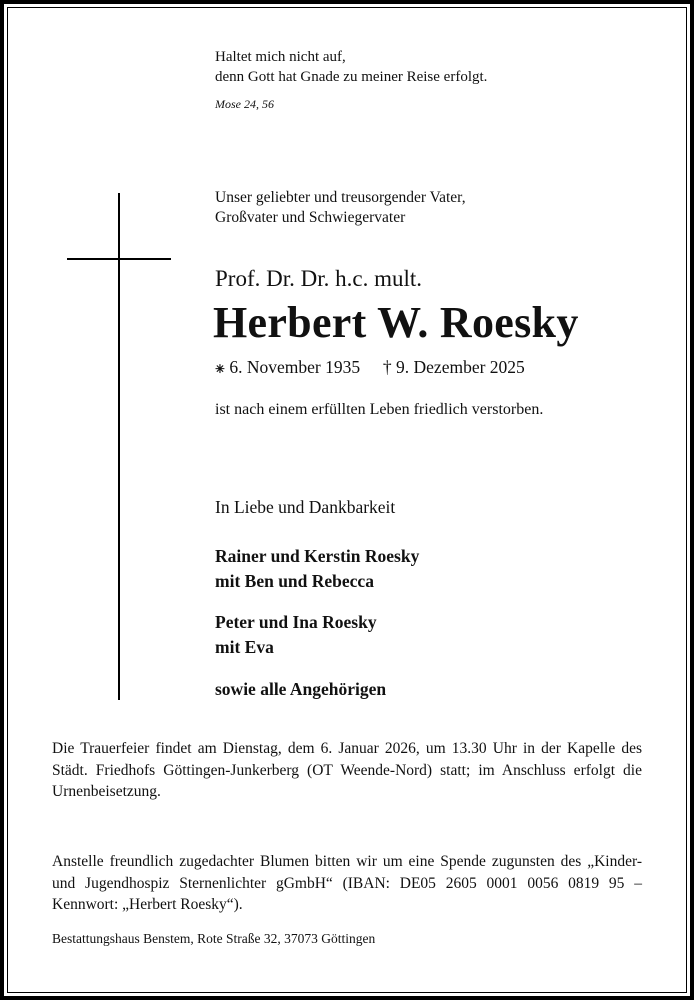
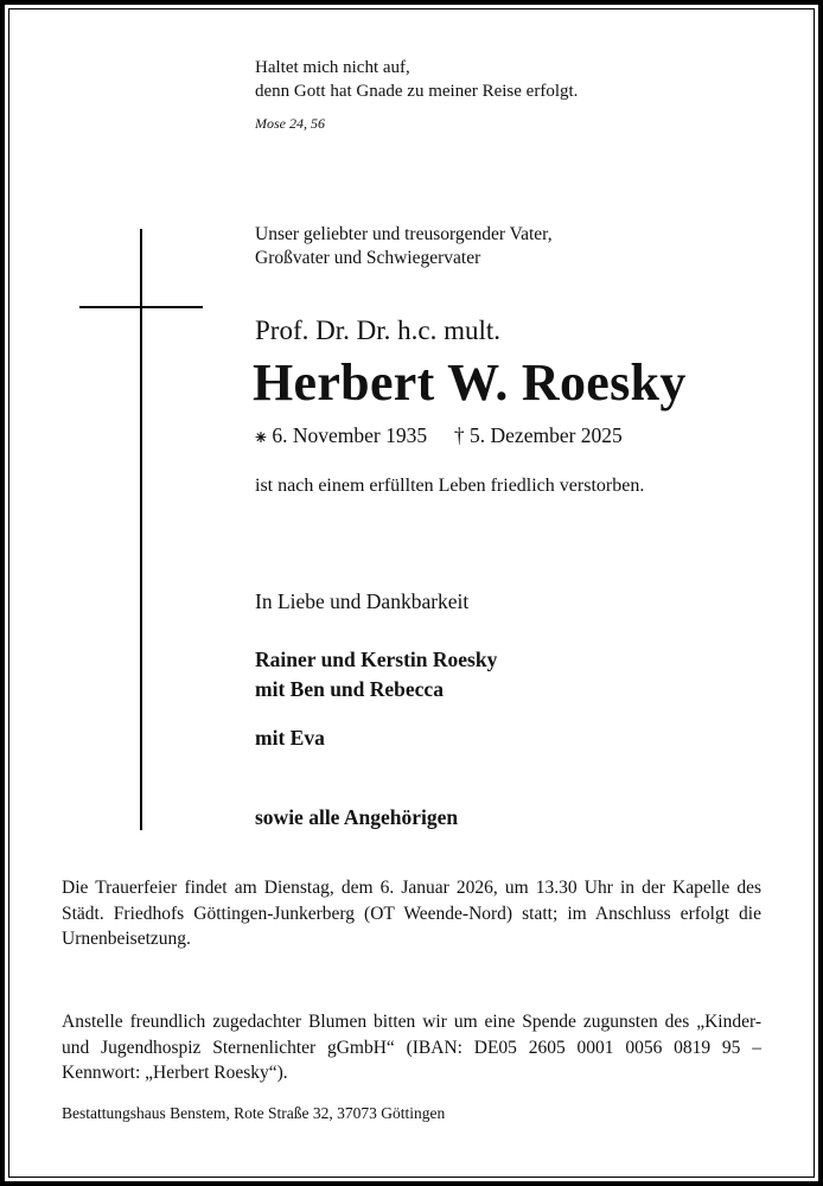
  Haltet mich nicht auf,
  denn Gott hat Gnade zu meiner Reise erfolgt.
  Mose 24, 56
  Unser geliebter und treusorgender Vater,
  Großvater und Schwiegervater
  Prof. Dr. Dr. h.c. mult.
  Herbert W. Roesky
- ⁕ 6. November 1935 † 9. Dezember 2025
+ ⁕ 6. November 1935 † 5. Dezember 2025
  ist nach einem erfüllten Leben friedlich verstorben.
  In Liebe und Dankbarkeit
  Rainer und Kerstin Roesky
  mit Ben und Rebecca
- Peter und Ina Roesky
  mit Eva
  sowie alle Angehörigen
  Die Trauerfeier findet am Dienstag, dem 6. Januar 2026, um 13.30 Uhr in der Kapelle des Städt. Friedhofs Göttingen-Junkerberg (OT Weende-Nord) statt; im Anschluss erfolgt die Urnenbeisetzung.
  Anstelle freundlich zugedachter Blumen bitten wir um eine Spende zugunsten des „Kinder- und Jugendhospiz Sternenlichter gGmbH“ (IBAN: DE05 2605 0001 0056 0819 95 – Kennwort: „Herbert Roesky“).
  Bestattungshaus Benstem, Rote Straße 32, 37073 Göttingen
